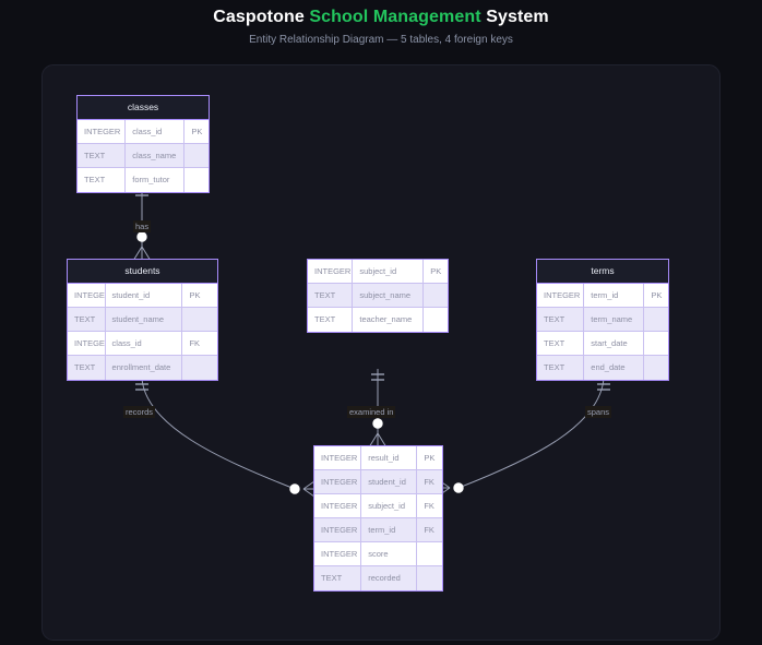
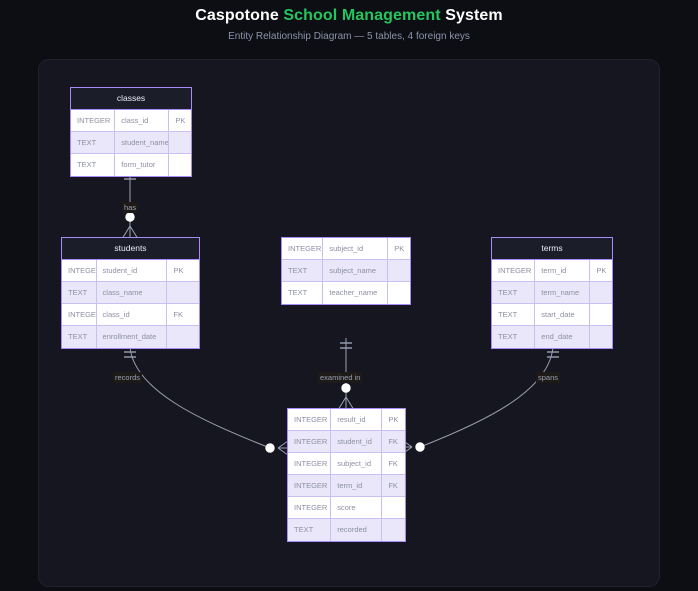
  Caspotone School Management System
  Entity Relationship Diagram — 5 tables, 4 foreign keys
  has
  records
  examined in
  spans
  classes
  INTEGER
  class_id
  PK
  TEXT
- class_name
+ student_name
  TEXT
  form_tutor
  students
  INTEGE
  student_id
  PK
  TEXT
- student_name
+ class_name
  INTEGE
  class_id
  FK
  TEXT
  enrollment_date
  INTEGER
  subject_id
  PK
  TEXT
  subject_name
  TEXT
  teacher_name
  terms
  INTEGER
  term_id
  PK
  TEXT
  term_name
  TEXT
  start_date
  TEXT
  end_date
  INTEGER
  result_id
  PK
  INTEGER
  student_id
  FK
  INTEGER
  subject_id
  FK
  INTEGER
  term_id
  FK
  INTEGER
  score
  TEXT
  recorded
